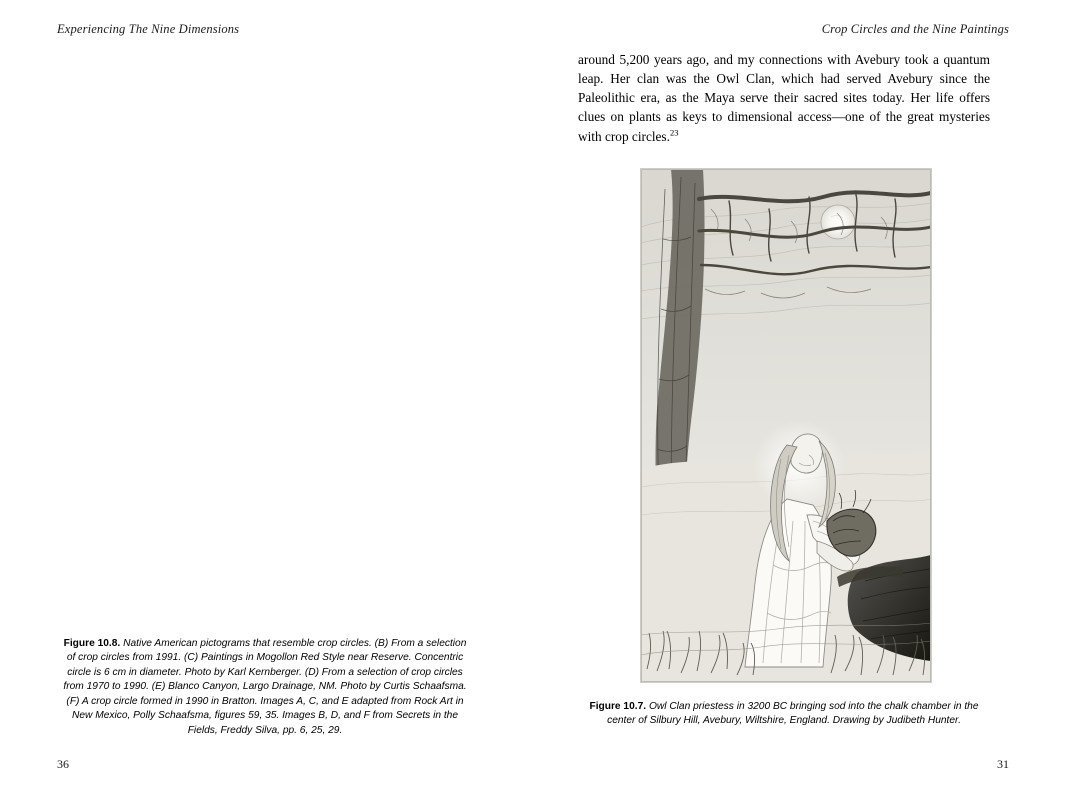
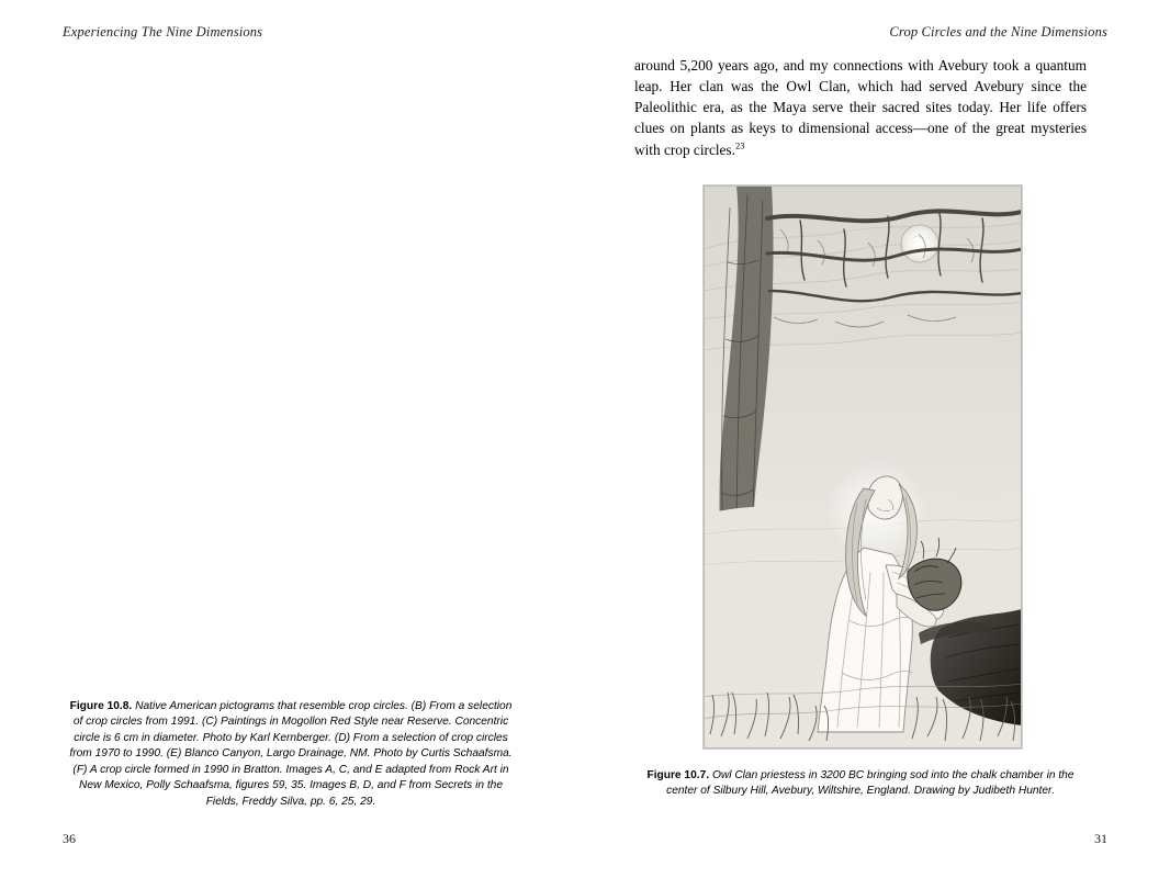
  Experiencing The Nine Dimensions
- Crop Circles and the Nine Paintings
+ Crop Circles and the Nine Dimensions
  around 5,200 years ago, and my connections with Avebury took a quantum leap. Her clan was the Owl Clan, which had served Avebury since the Paleolithic era, as the Maya serve their sacred sites today. Her life offers clues on plants as keys to dimensional access—one of the great mysteries with crop circles.23
  Figure 10.8. Native American pictograms that resemble crop circles. (B) From a selection of crop circles from 1991. (C) Paintings in Mogollon Red Style near Reserve. Concentric circle is 6 cm in diameter. Photo by Karl Kernberger. (D) From a selection of crop circles from 1970 to 1990. (E) Blanco Canyon, Largo Drainage, NM. Photo by Curtis Schaafsma. (F) A crop circle formed in 1990 in Bratton. Images A, C, and E adapted from Rock Art in New Mexico, Polly Schaafsma, figures 59, 35. Images B, D, and F from Secrets in the Fields, Freddy Silva, pp. 6, 25, 29.
  Figure 10.7. Owl Clan priestess in 3200 BC bringing sod into the chalk chamber in the center of Silbury Hill, Avebury, Wiltshire, England. Drawing by Judibeth Hunter.
  36
  31
